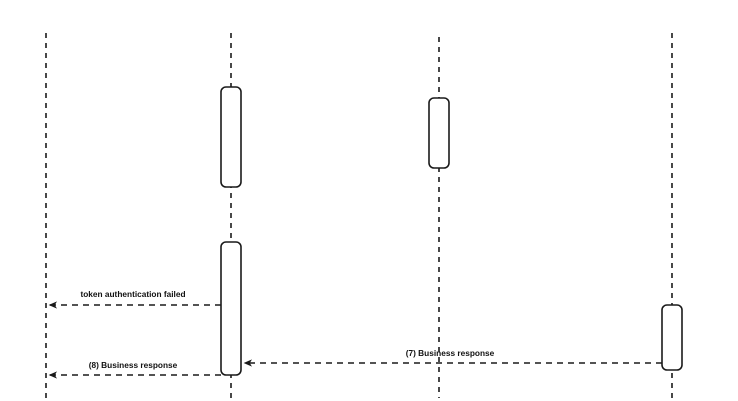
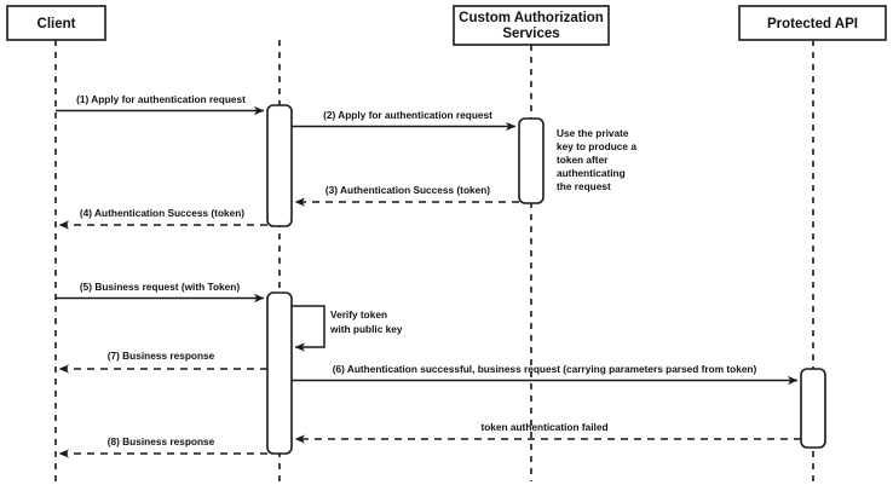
+ Client
+ Custom Authorization
+ Services
+ Protected API
+ (1) Apply for authentication request
+ (2) Apply for authentication request
+ Use the private
+ key to produce a
+ token after
+ authenticating
+ the request
+ (3) Authentication Success (token)
+ (4) Authentication Success (token)
+ (5) Business request (with Token)
+ Verify token
+ with public key
- token authentication failed
+ (7) Business response
+ (6) Authentication successful, business request (carrying parameters parsed from token)
- (7) Business response
+ token authentication failed
  (8) Business response
